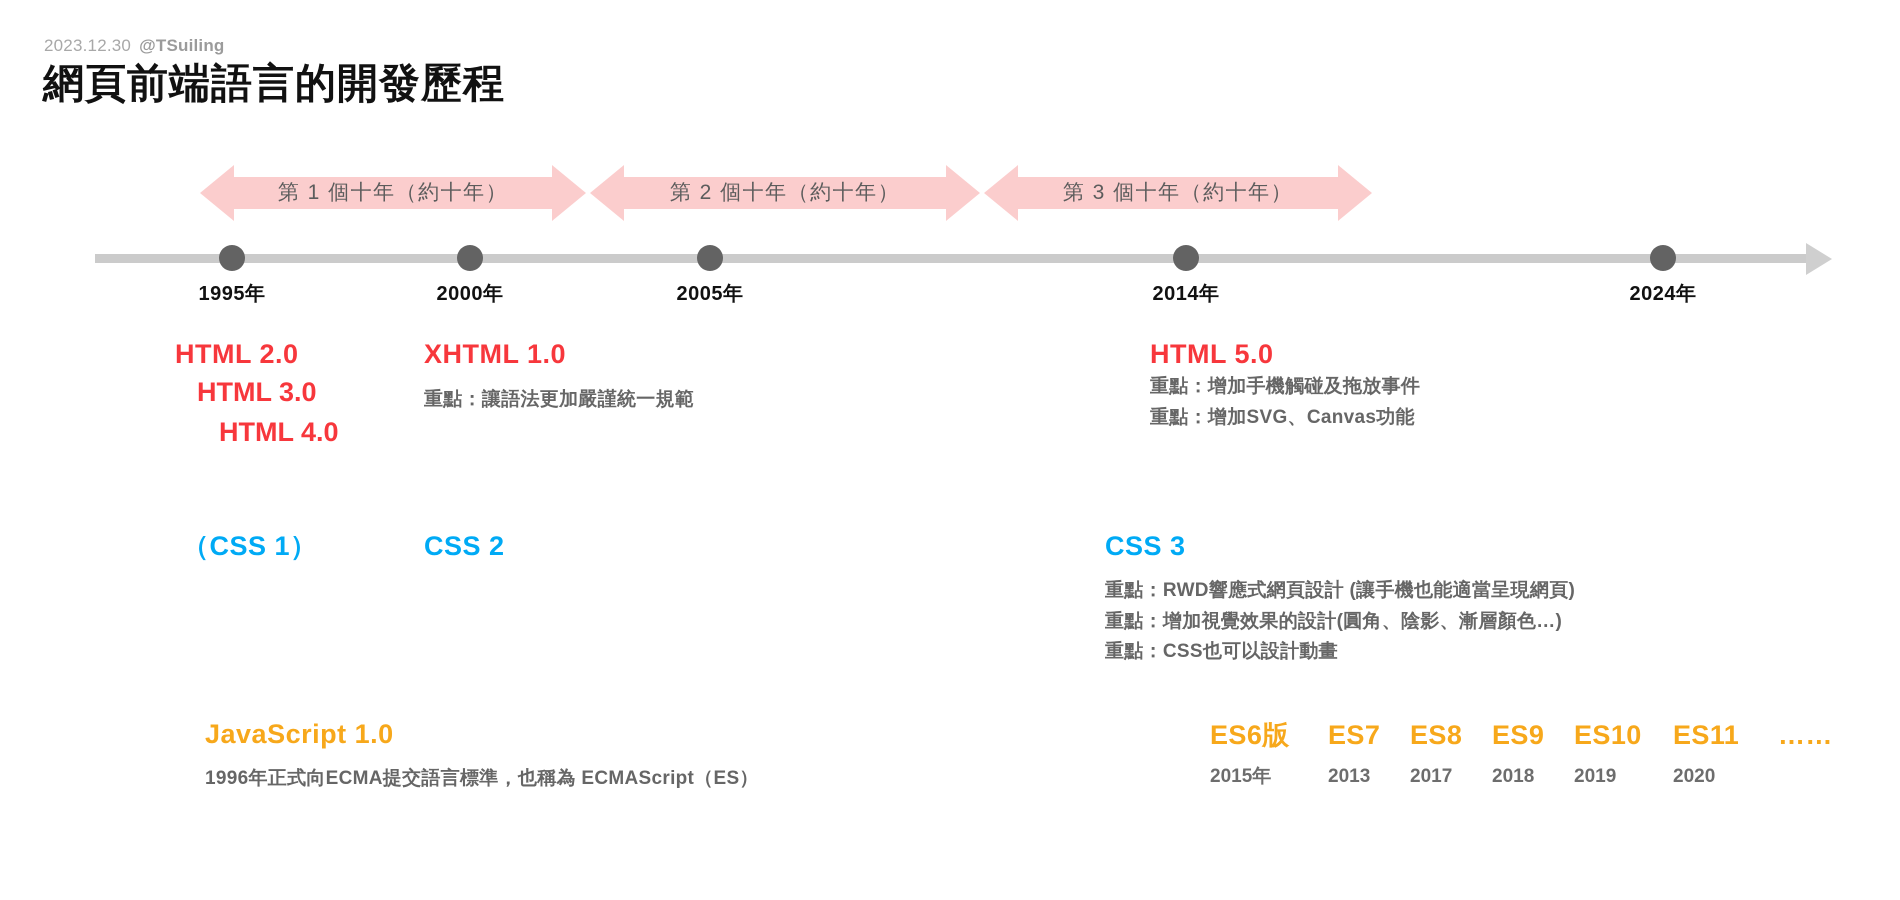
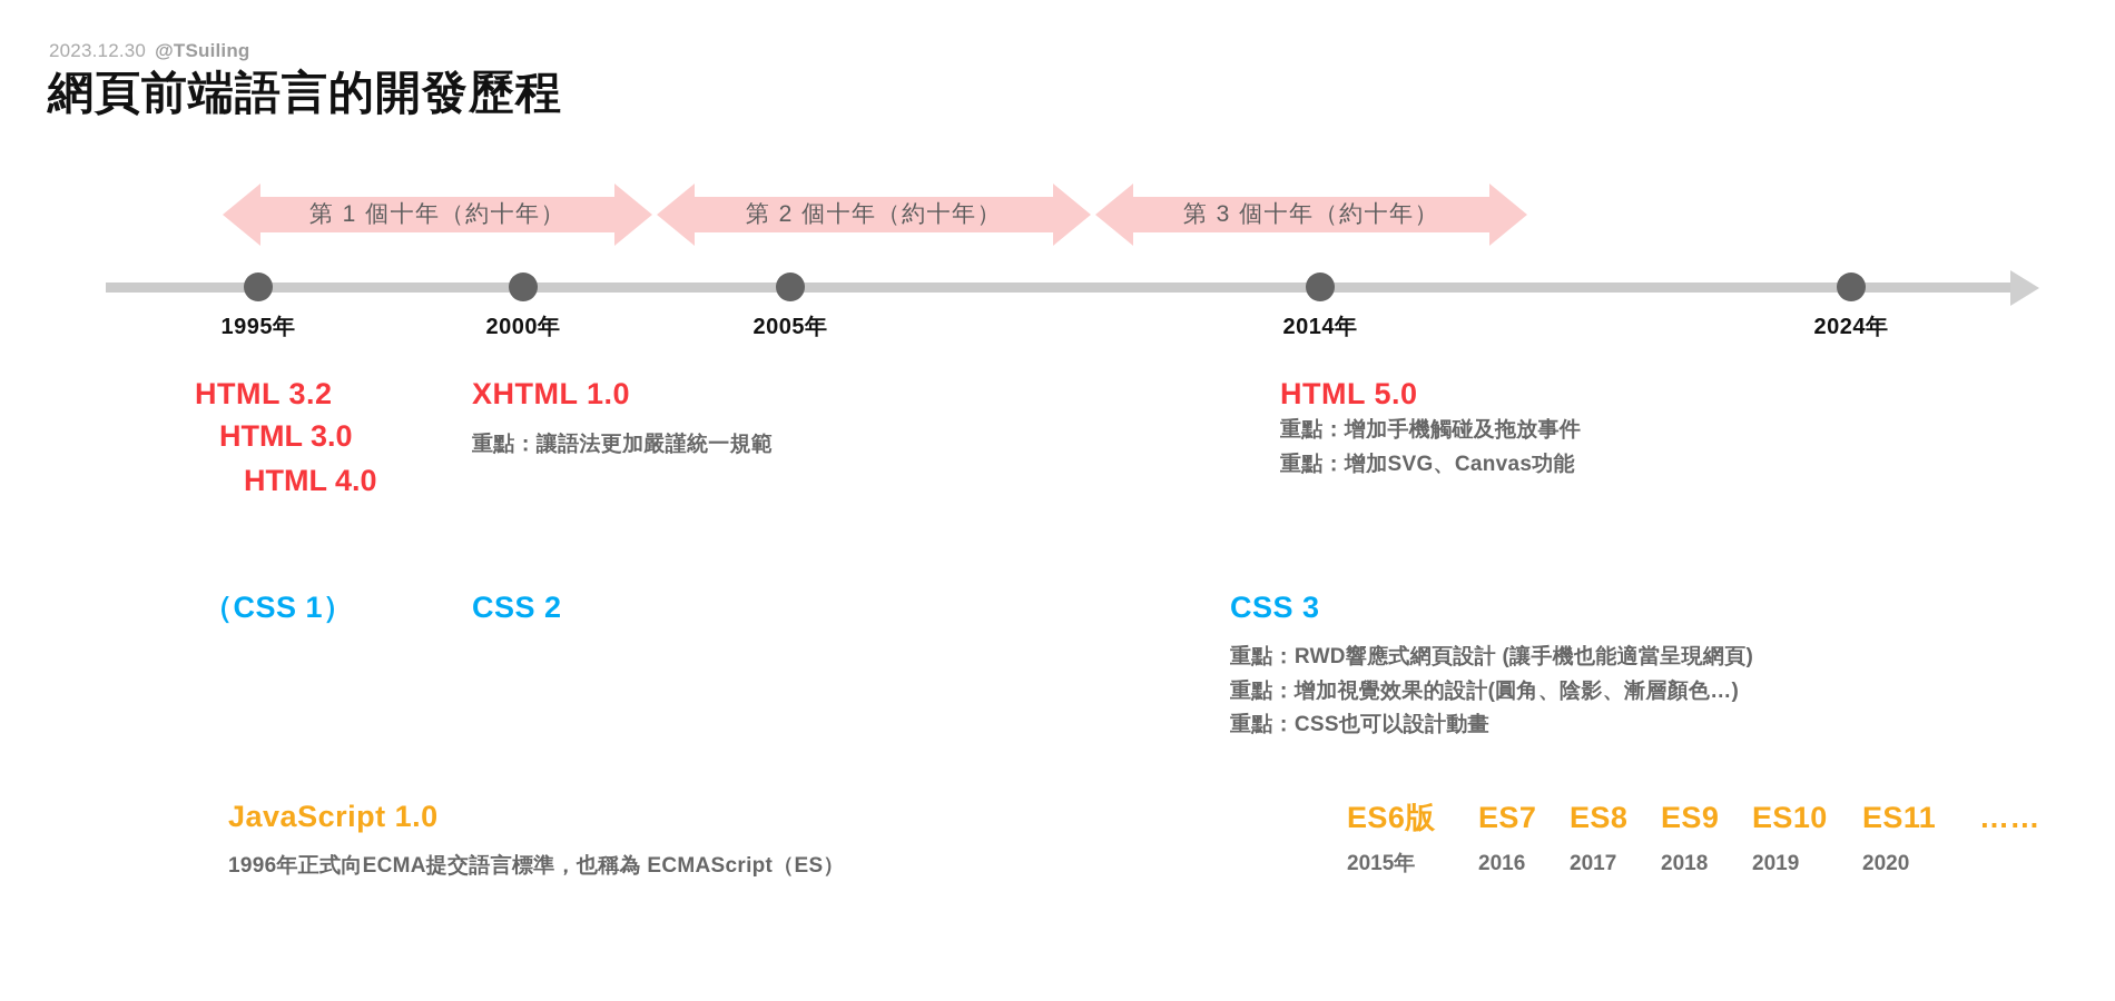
  2023.12.30 @TSuiling
  網頁前端語言的開發歷程
  第 1 個十年（約十年）
  第 2 個十年（約十年）
  第 3 個十年（約十年）
  1995年
  2000年
  2005年
  2014年
  2024年
- HTML 2.0
+ HTML 3.2
  HTML 3.0
  HTML 4.0
  XHTML 1.0
  重點：讓語法更加嚴謹統一規範
  HTML 5.0
  重點：增加手機觸碰及拖放事件
  重點：增加SVG、Canvas功能
  （CSS 1）
  CSS 2
  CSS 3
  重點：RWD響應式網頁設計 (讓手機也能適當呈現網頁)
  重點：增加視覺效果的設計(圓角、陰影、漸層顏色…)
  重點：CSS也可以設計動畫
  JavaScript 1.0
  1996年正式向ECMA提交語言標準，也稱為 ECMAScript（ES）
  ES6版
  ES7
  ES8
  ES9
  ES10
  ES11
  ……
  2015年
- 2013
+ 2016
  2017
  2018
  2019
  2020
